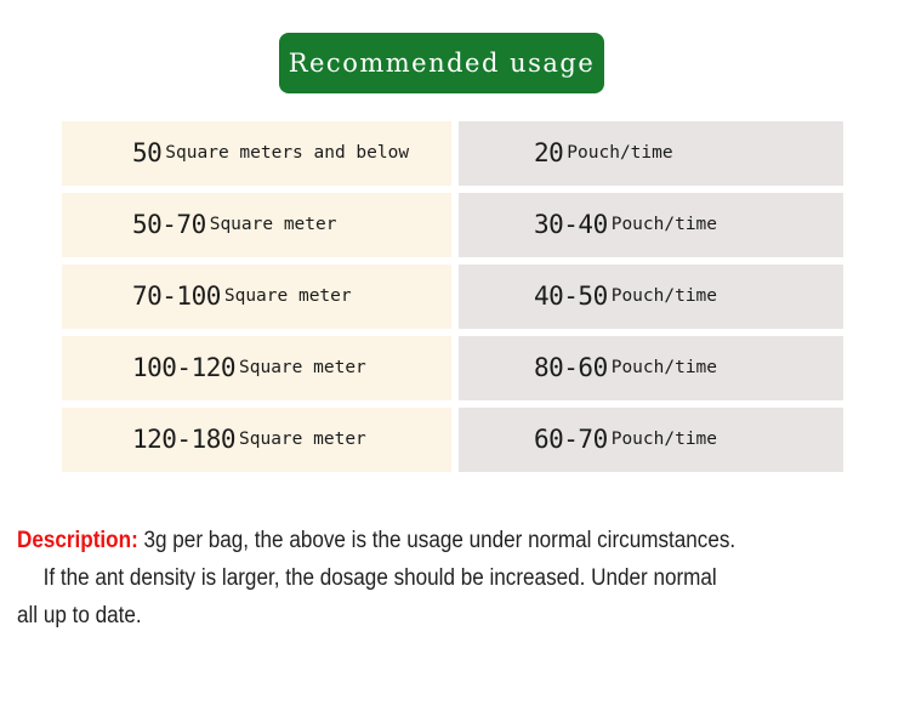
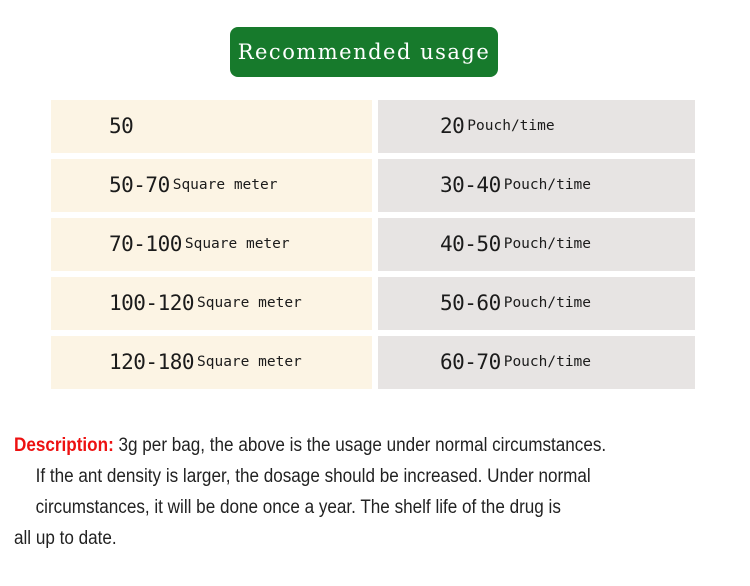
  Recommended usage
  50
- Square meters and below
  20
  Pouch/time
  50-70
  Square meter
  30-40
  Pouch/time
  70-100
  Square meter
  40-50
  Pouch/time
  100-120
  Square meter
- 80-60
+ 50-60
  Pouch/time
  120-180
  Square meter
  60-70
  Pouch/time
  Description: 3g per bag, the above is the usage under normal circumstances.
  If the ant density is larger, the dosage should be increased. Under normal
+ circumstances, it will be done once a year. The shelf life of the drug is
  all up to date.
